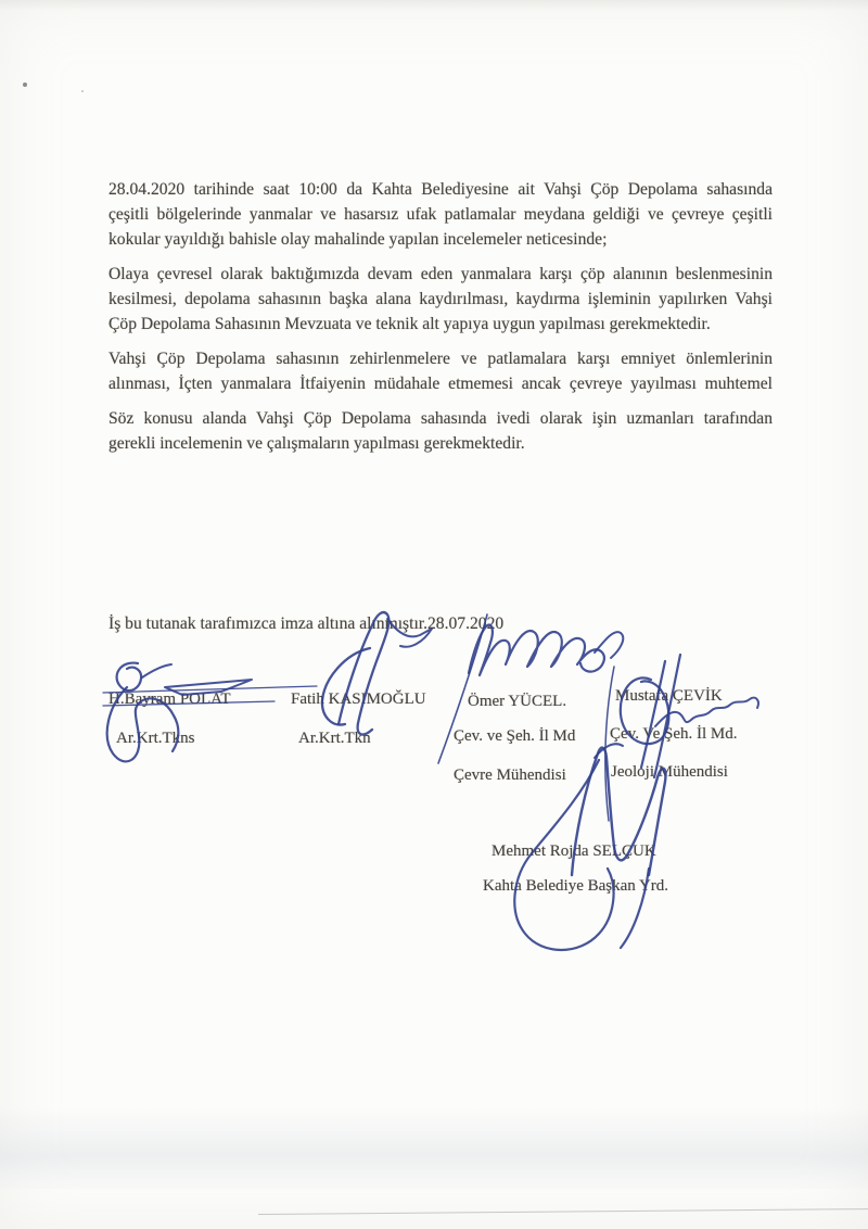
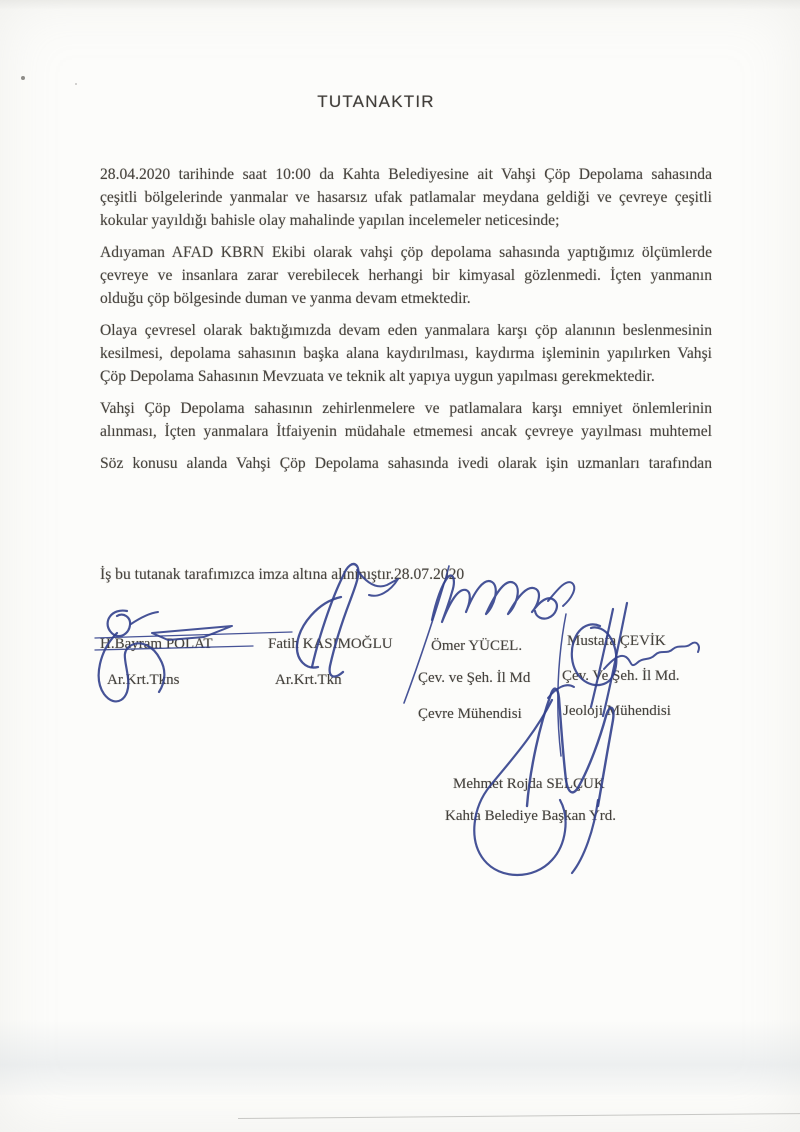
+ TUTANAKTIR
  28.04.2020 tarihinde saat 10:00 da Kahta Belediyesine ait Vahşi Çöp Depolama sahasında
  çeşitli bölgelerinde yanmalar ve hasarsız ufak patlamalar meydana geldiği ve çevreye çeşitli
  kokular yayıldığı bahisle olay mahalinde yapılan incelemeler neticesinde;
+ Adıyaman AFAD KBRN Ekibi olarak vahşi çöp depolama sahasında yaptığımız ölçümlerde
+ çevreye ve insanlara zarar verebilecek herhangi bir kimyasal gözlenmedi. İçten yanmanın
+ olduğu çöp bölgesinde duman ve yanma devam etmektedir.
  Olaya çevresel olarak baktığımızda devam eden yanmalara karşı çöp alanının beslenmesinin
  kesilmesi, depolama sahasının başka alana kaydırılması, kaydırma işleminin yapılırken Vahşi
  Çöp Depolama Sahasının Mevzuata ve teknik alt yapıya uygun yapılması gerekmektedir.
  Vahşi Çöp Depolama sahasının zehirlenmelere ve patlamalara karşı emniyet önlemlerinin
  alınması, İçten yanmalara İtfaiyenin müdahale etmemesi ancak çevreye yayılması muhtemel
  Söz konusu alanda Vahşi Çöp Depolama sahasında ivedi olarak işin uzmanları tarafından
- gerekli incelemenin ve çalışmaların yapılması gerekmektedir.
  İş bu tutanak tarafımızca imza altına alnıştır.28.07.2020
  H.Baam POLAT
  Ar.Krt.Tkns
  Fatih KSMOĞLU
  Ar.Krt.Tkn
  Ömer YÜCEL.
  Çev. ve Şeh. İl Md
  Çevre Mühendisi
  usta ÇEVİK
  Çev. Ve Şeh. İl Md.
  Jeolojiühendisi
  Mehmet Rojda SELÇUK
  Kahta Belediye Başkanrd.
